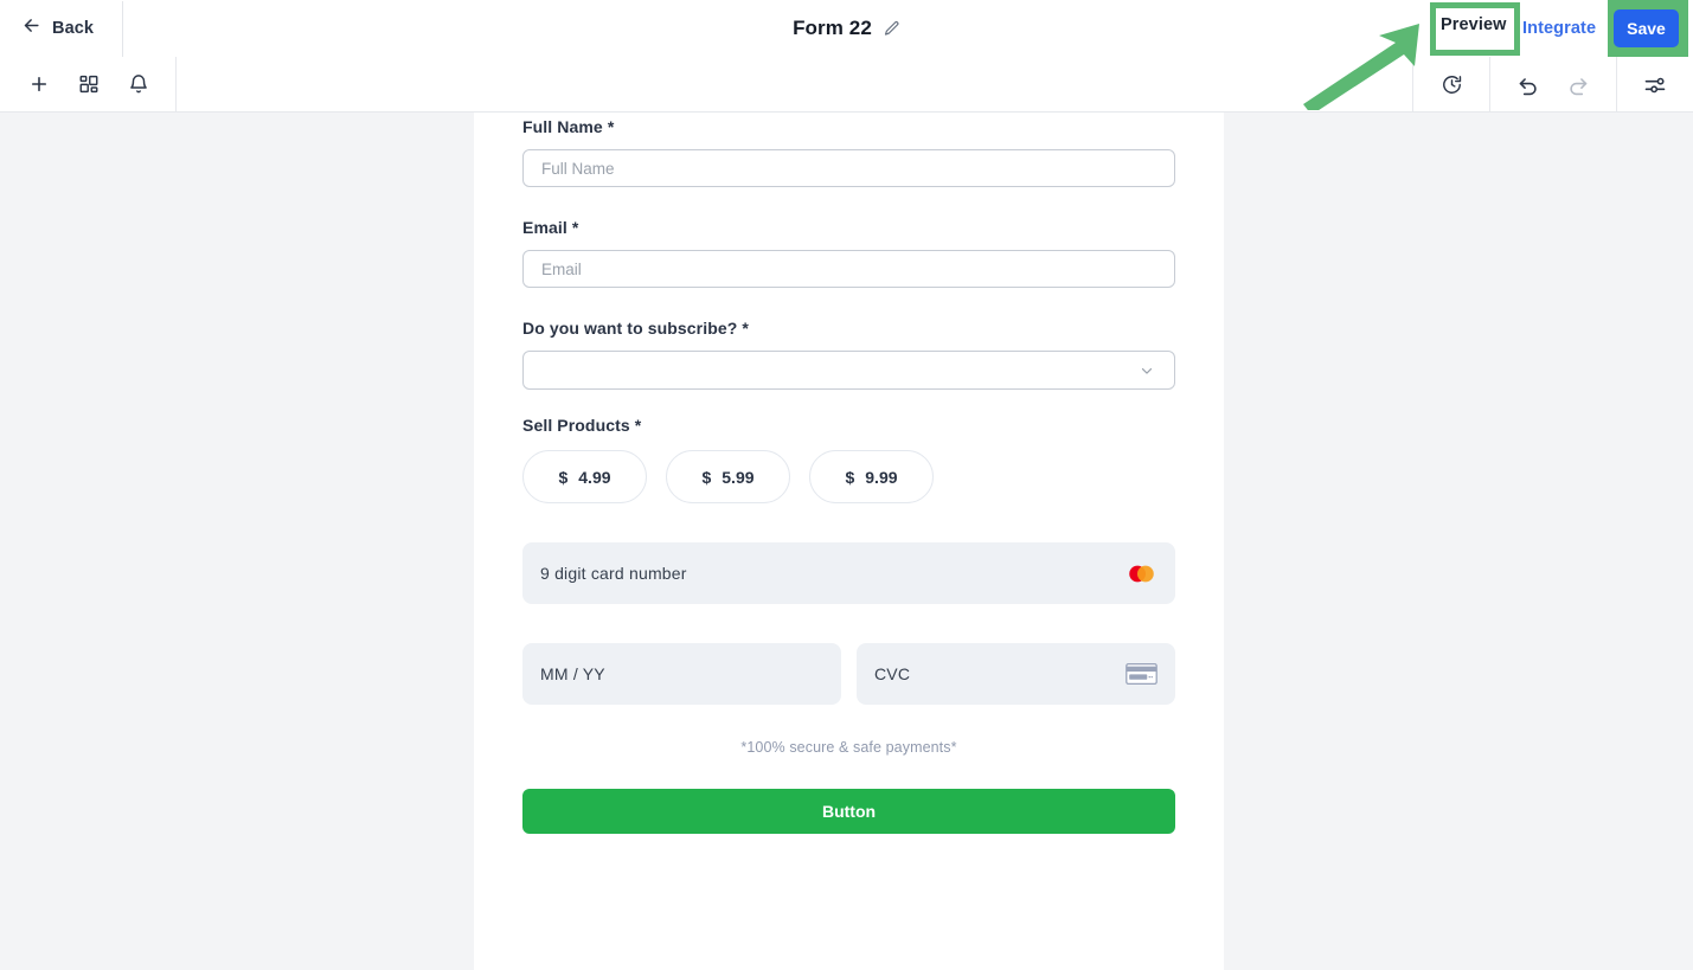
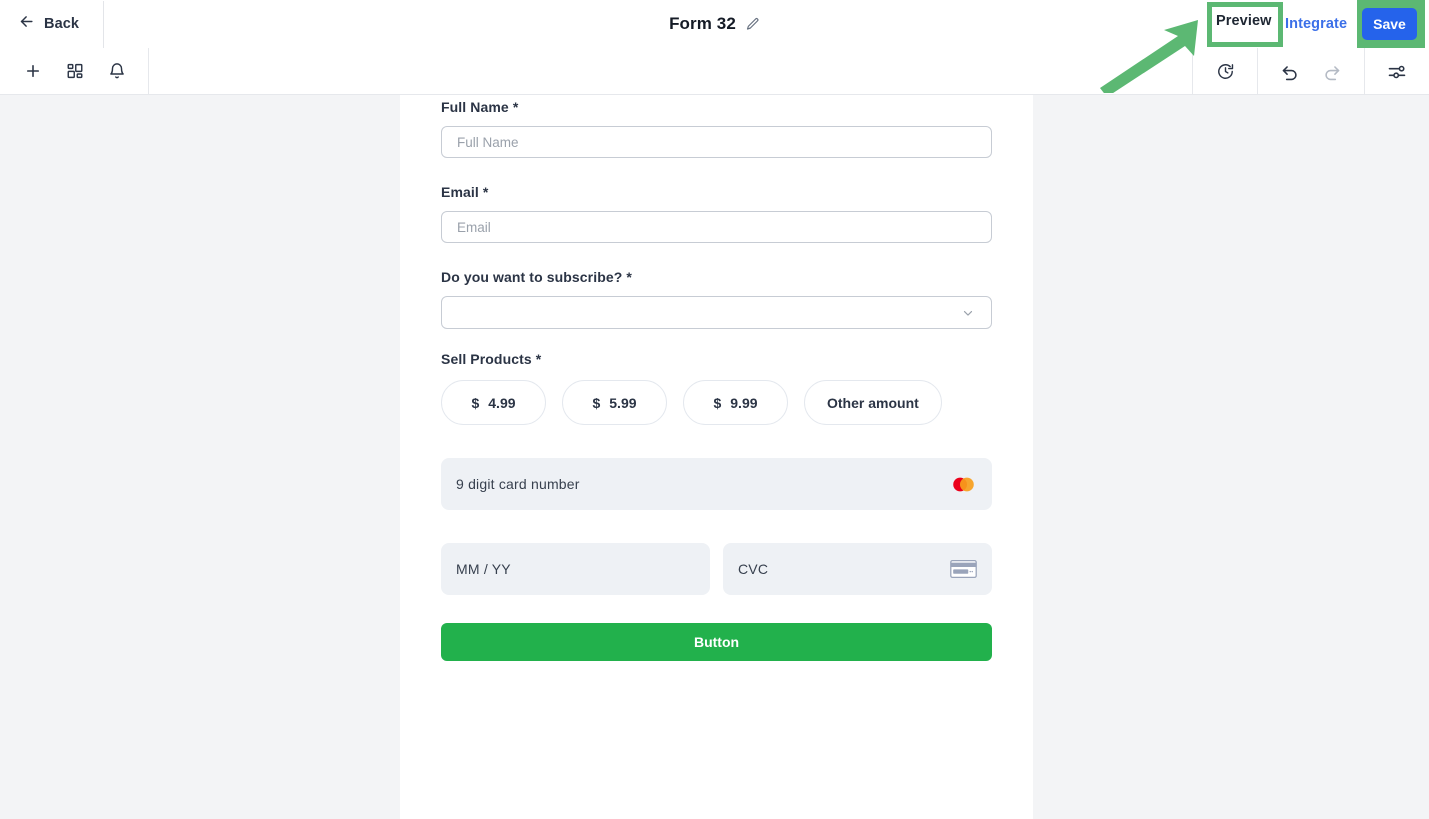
  Back
- Form 22
+ Form 32
  Preview
  Integrate
  Save
  Full Name *
  Full Name
  Email *
  Email
  Do you want to subscribe? *
  Sell Products *
  $
  4.99
  $
  5.99
  $
  9.99
+ Other amount
  9 digit card number
  MM / YY
  CVC
- *100% secure & safe payments*
  Button
